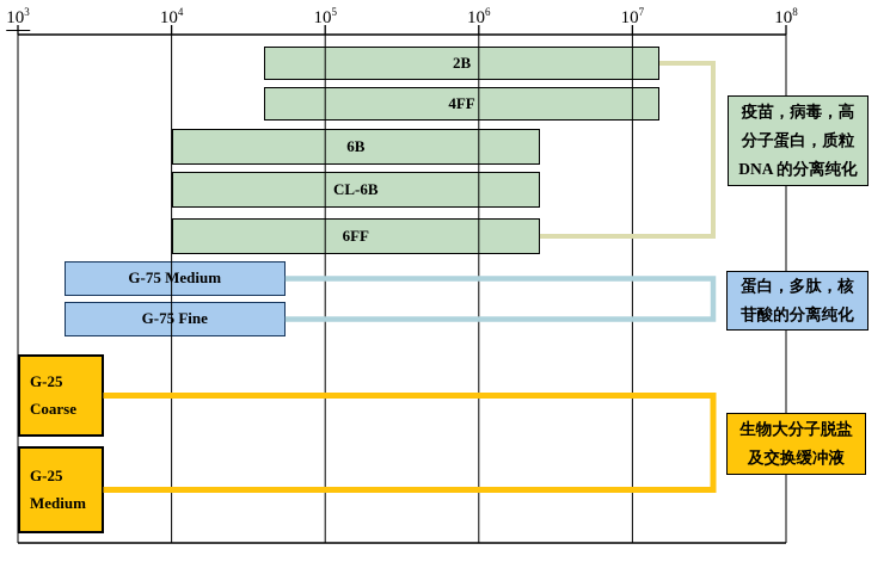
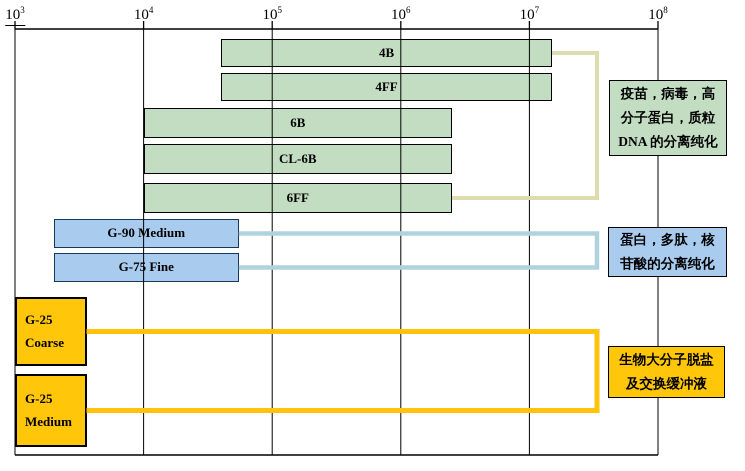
- 2B
+ 4B
  4FF
  6B
  CL-6B
  6FF
- G-75 Medium
+ G-90 Medium
  G-75 Fine
  G-25
  Coarse
  G-25
  Medium
  103
  104
  105
  106
  107
  108
  疫苗，病毒，高
  分子蛋白，质粒
  DNA 的分离纯化
  蛋白，多肽，核
  苷酸的分离纯化
  生物大分子脱盐
  及交换缓冲液
